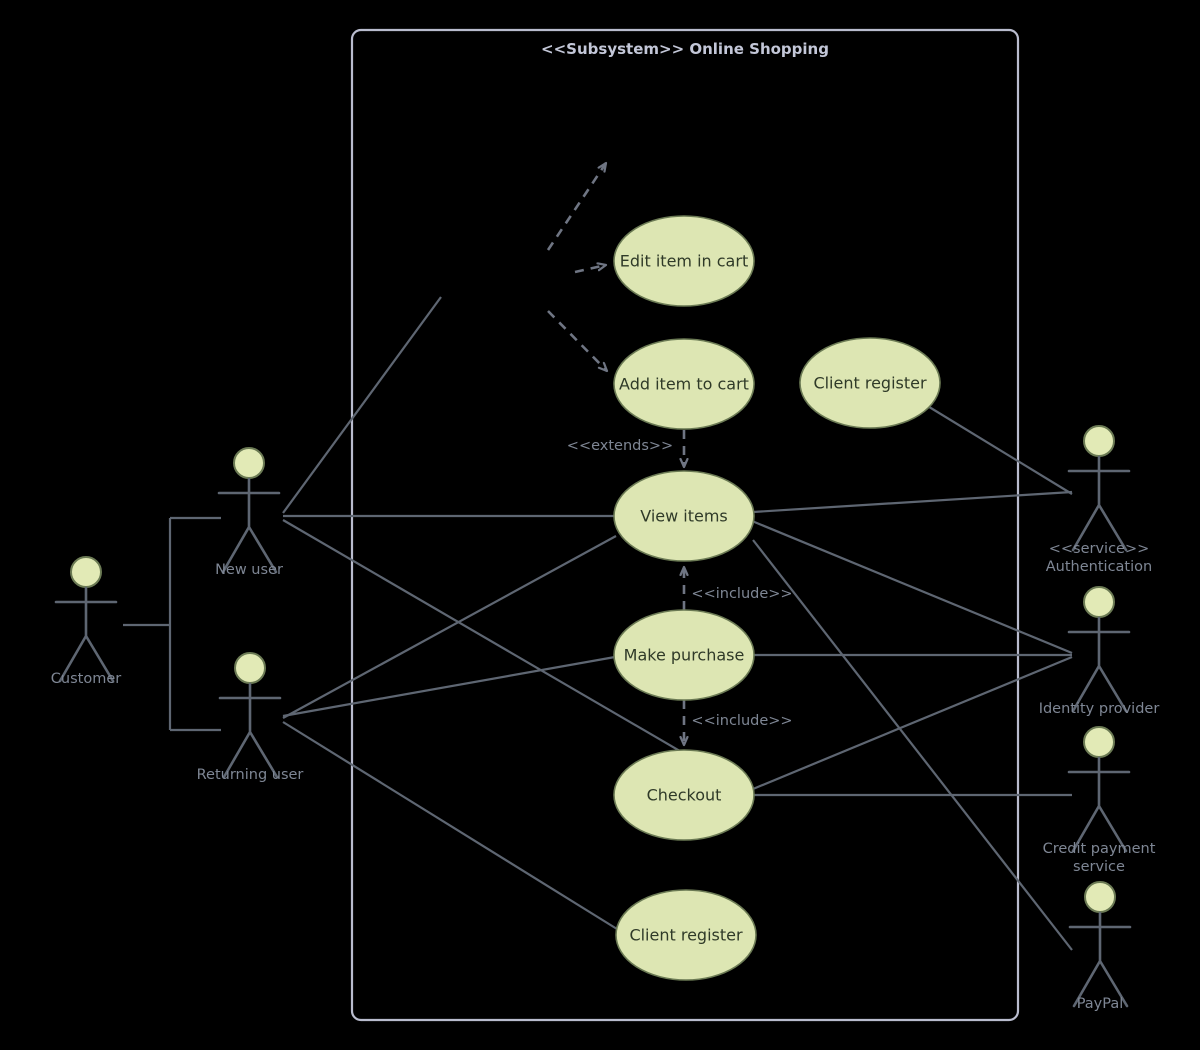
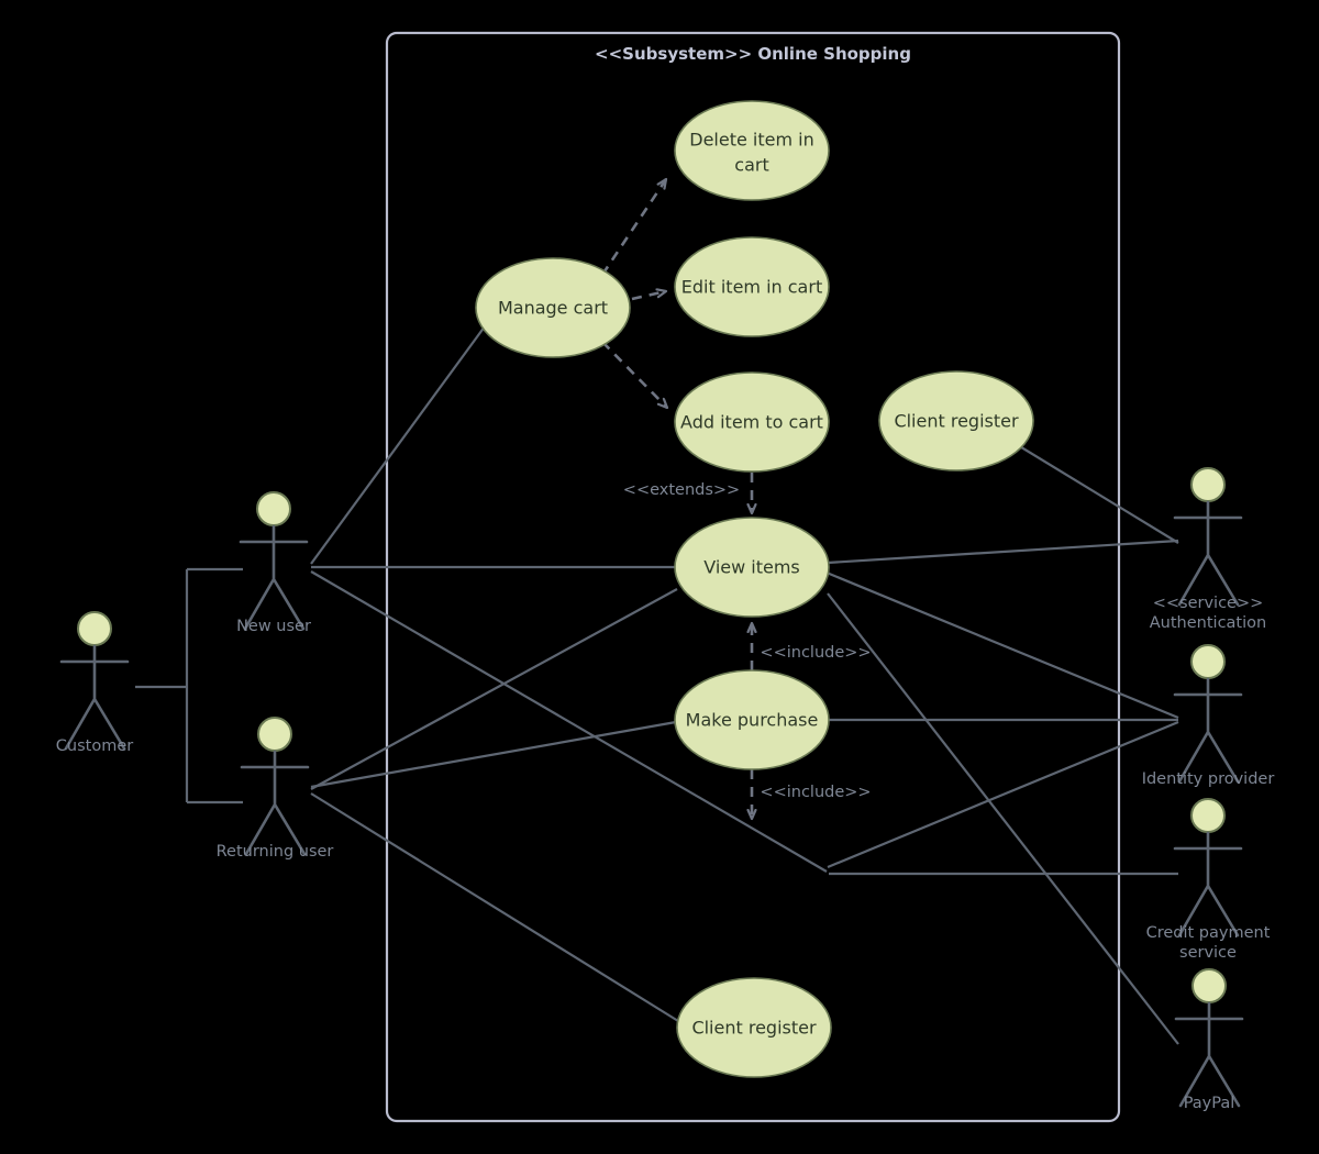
  <<Subsystem>> Online Shopping
  <<extends>>
  <<include>>
  <<include>>
+ Delete item in
+ cart
+ Manage cart
  Edit item in cart
  Add item to cart
  Client register
  View items
  Make purchase
- Checkout
  Client register
  Customer
  New user
  Returning user
  <<service>>
  Authentication
  Identity provider
  Credit payment
  service
  PayPal
